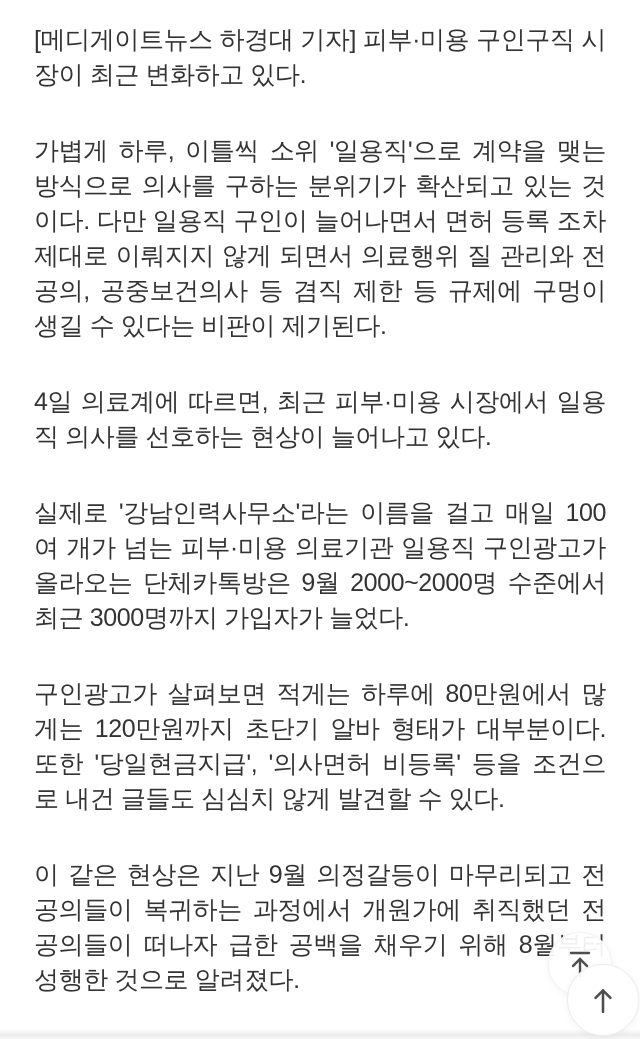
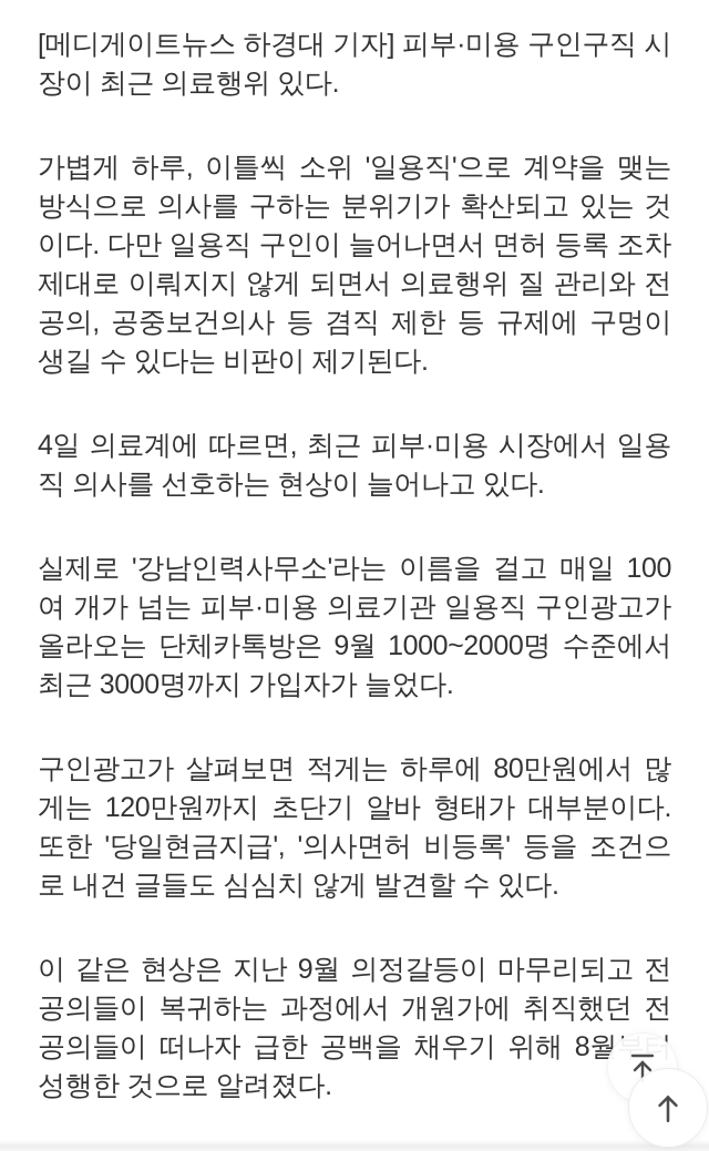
- [메디게이트뉴스 하경대 기자] 피부·미용 구인구직 시장이 최근 변화하고 있다.
+ [메디게이트뉴스 하경대 기자] 피부·미용 구인구직 시장이 최근 의료행위 있다.
  가볍게 하루, 이틀씩 소위 '일용직'으로 계약을 맺는 방식으로 의사를 구하는 분위기가 확산되고 있는 것이다. 다만 일용직 구인이 늘어나면서 면허 등록 조차 제대로 이뤄지지 않게 되면서 의료행위 질 관리와 전공의, 공중보건의사 등 겸직 제한 등 규제에 구멍이 생길 수 있다는 비판이 제기된다.
  4일 의료계에 따르면, 최근 피부·미용 시장에서 일용직 의사를 선호하는 현상이 늘어나고 있다.
- 실제로 '강남인력사무소'라는 이름을 걸고 매일 100여 개가 넘는 피부·미용 의료기관 일용직 구인광고가 올라오는 단체카톡방은 9월 2000~2000명 수준에서 최근 3000명까지 가입자가 늘었다.
+ 실제로 '강남인력사무소'라는 이름을 걸고 매일 100여 개가 넘는 피부·미용 의료기관 일용직 구인광고가 올라오는 단체카톡방은 9월 1000~2000명 수준에서 최근 3000명까지 가입자가 늘었다.
  구인광고가 살펴보면 적게는 하루에 80만원에서 많게는 120만원까지 초단기 알바 형태가 대부분이다. 또한 '당일현금지급', '의사면허 비등록' 등을 조건으로 내건 글들도 심심치 않게 발견할 수 있다.
  이 같은 현상은 지난 9월 의정갈등이 마무리되고 전공의들이 복귀하는 과정에서 개원가에 취직했던 전공의들이 떠나자 급한 공백을 채우기 위해 8월 성행한 것으로 알려졌다.
